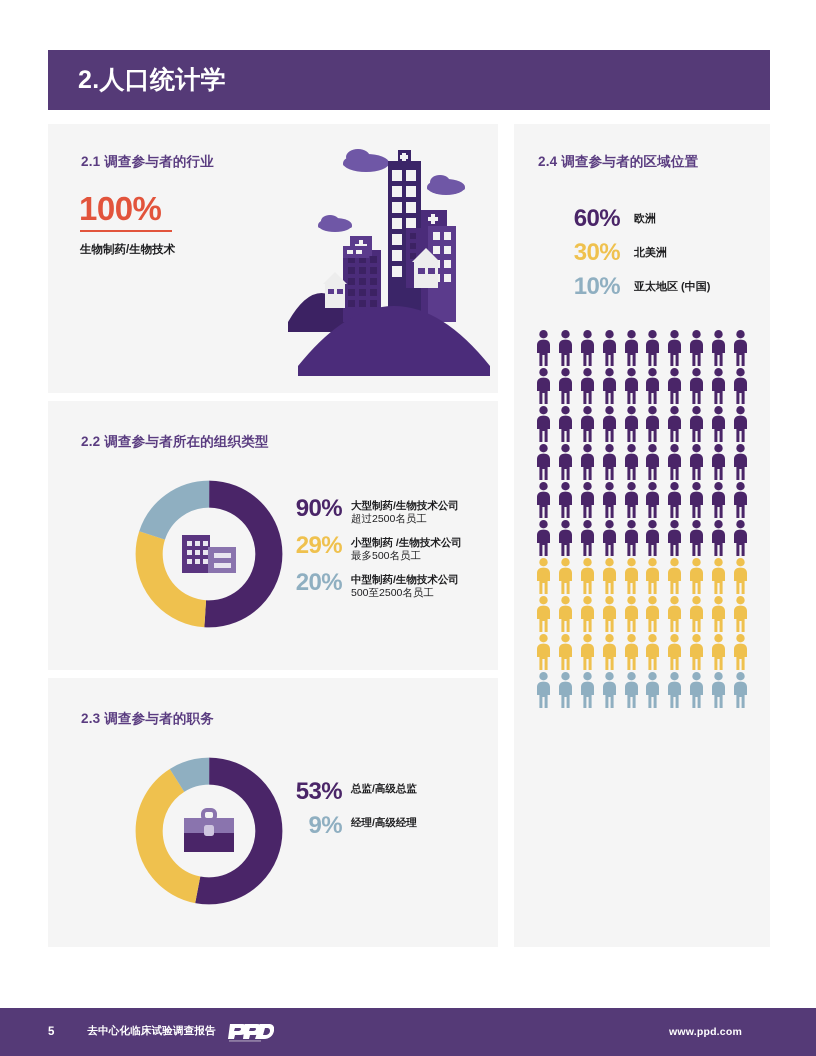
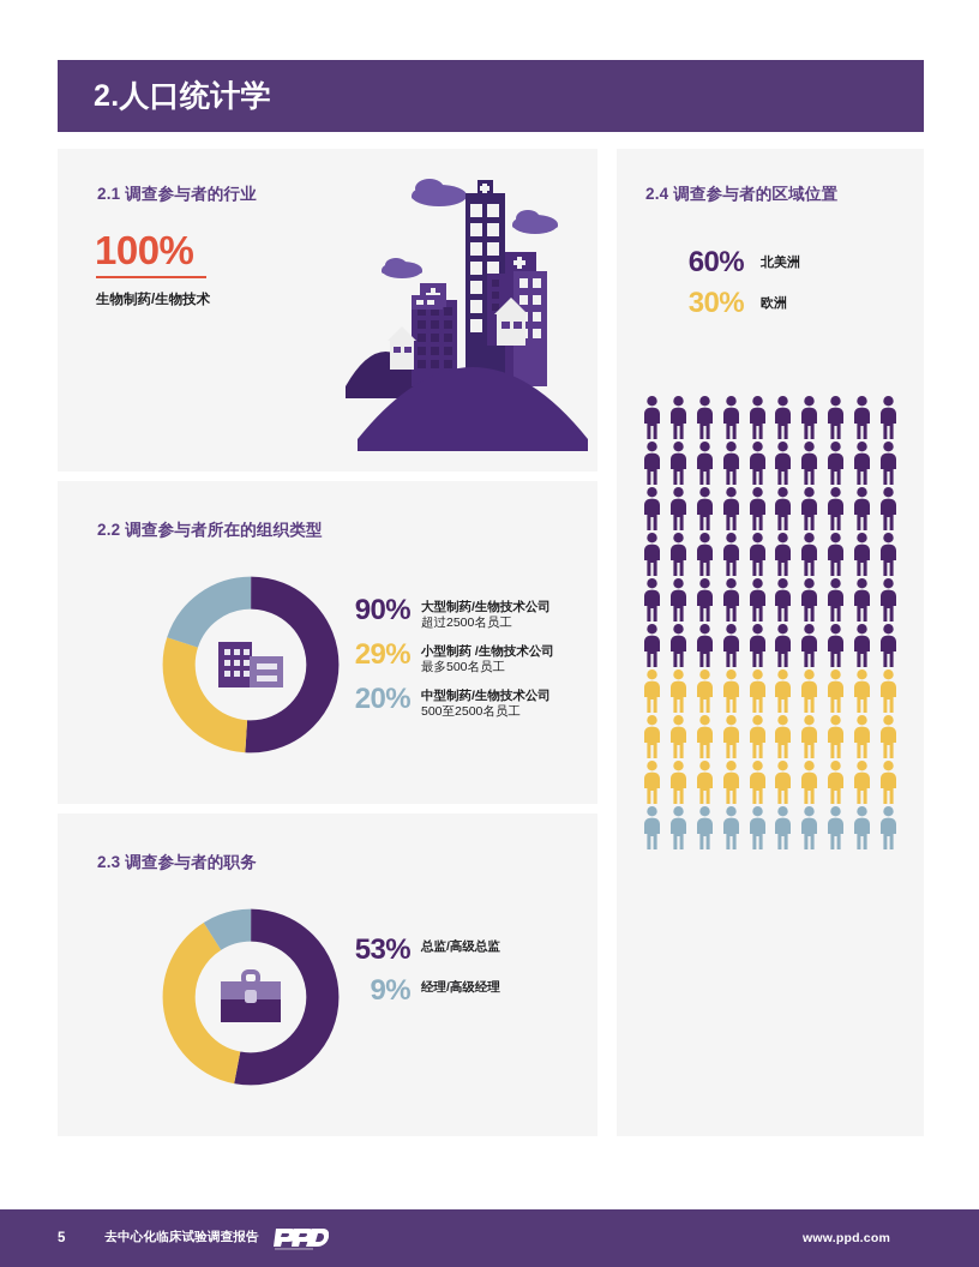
  2.人口统计学
  2.1 调查参与者的行业
  100%
  生物制药/生物技术
  2.2 调查参与者所在的组织类型
  90%
  大型制药/生物技术公司
  超过2500名员工
  29%
  小型制药 /生物技术公司
  最多500名员工
  20%
  中型制药/生物技术公司
  500至2500名员工
  2.3 调查参与者的职务
  53%
  总监/高级总监
  9%
  经理/高级经理
  2.4 调查参与者的区域位置
  60%
- 欧洲
+ 北美洲
  30%
- 北美洲
+ 欧洲
- 10%
- 亚太地区 (中国)
  5
  去中心化临床试验调查报告
  www.ppd.com
